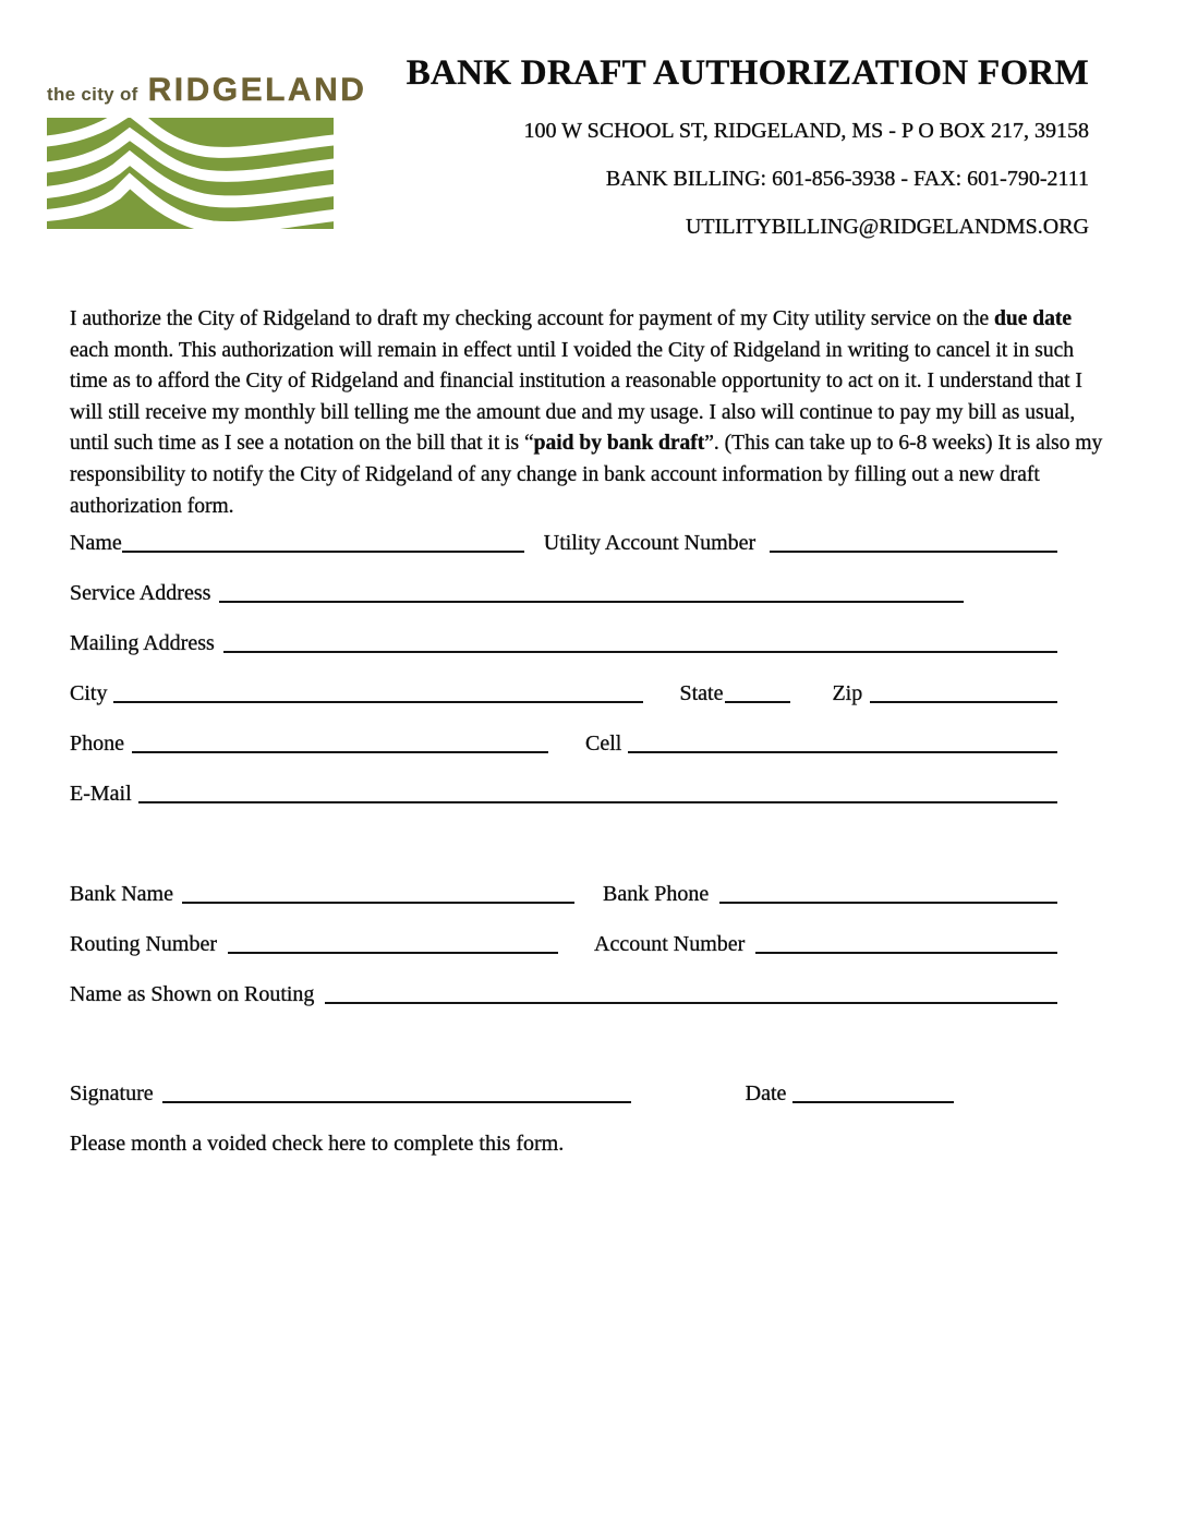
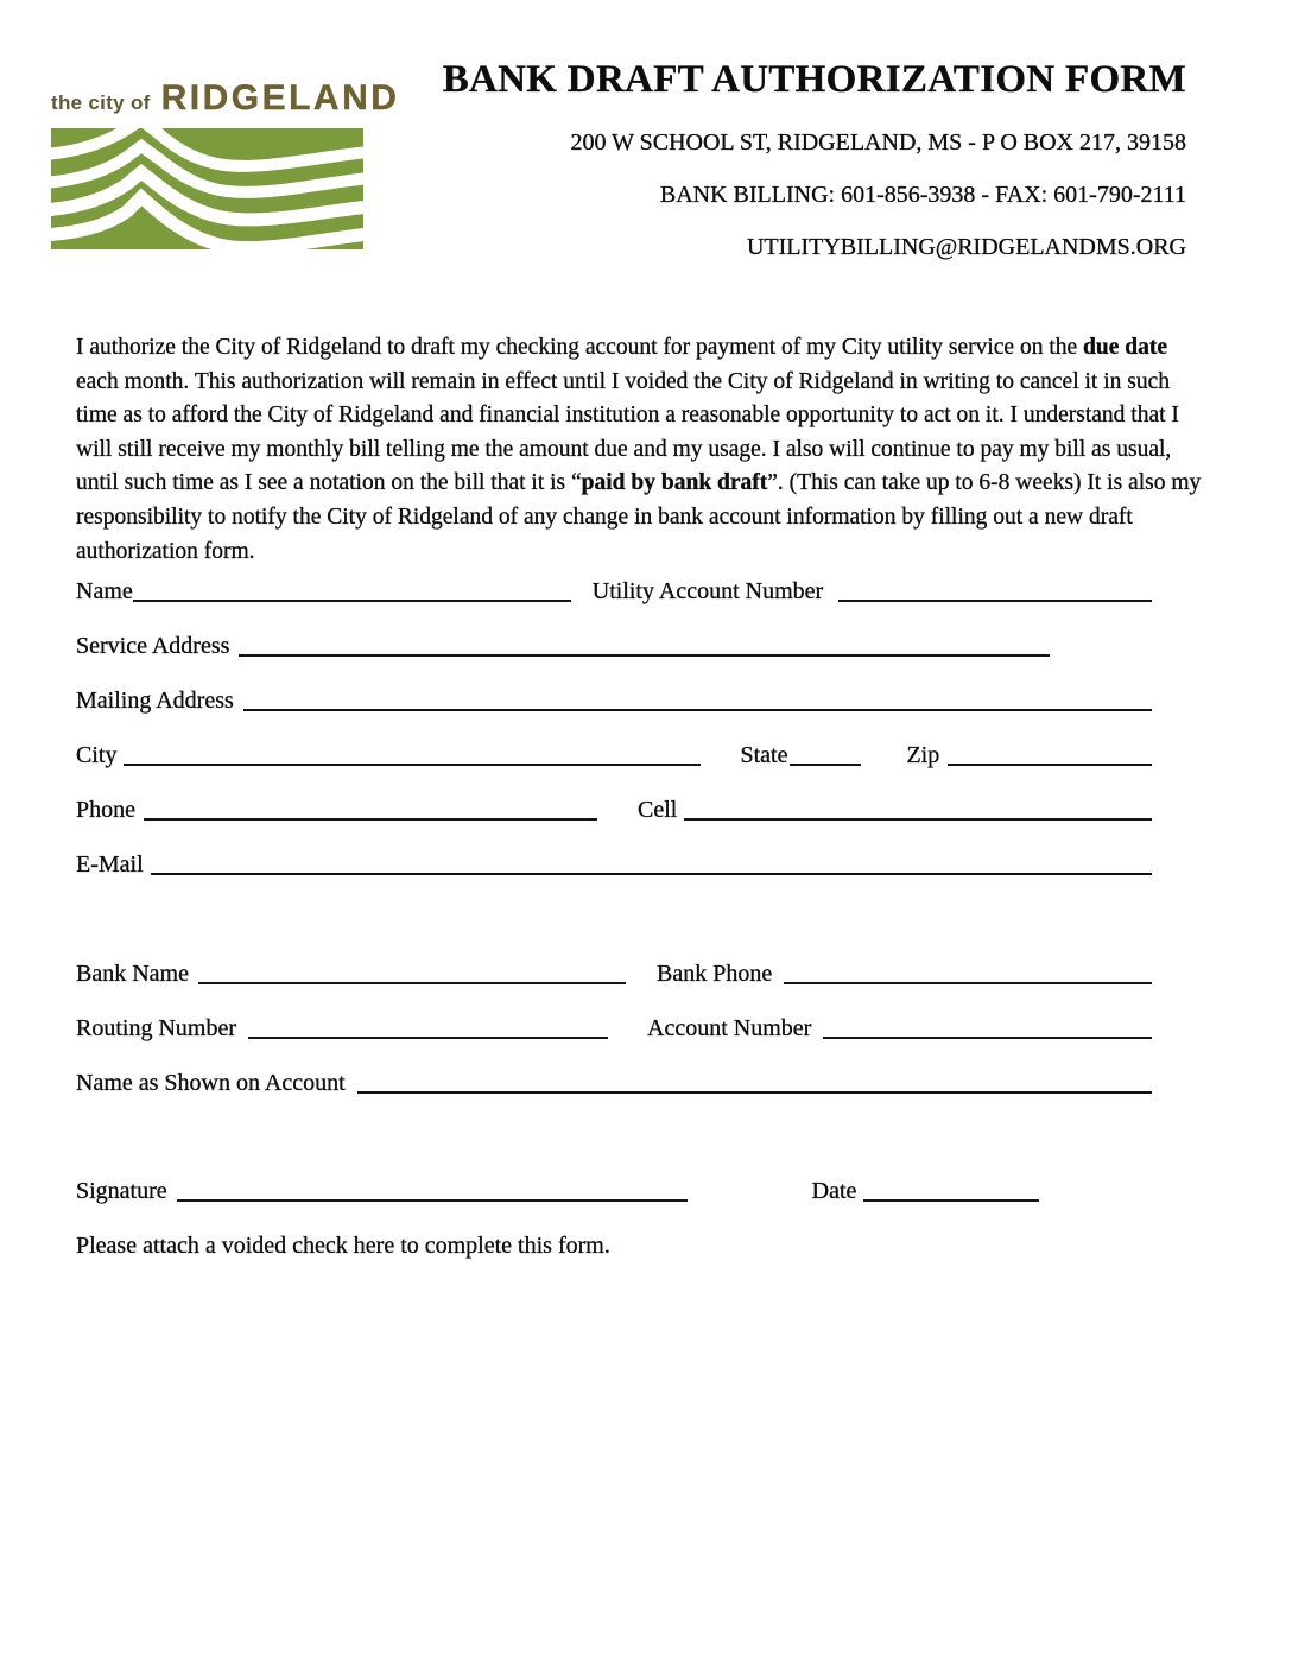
  the city of
  RIDGELAND
  BANK DRAFT AUTHORIZATION FORM
- 100 W SCHOOL ST, RIDGELAND, MS - P O BOX 217, 39158
+ 200 W SCHOOL ST, RIDGELAND, MS - P O BOX 217, 39158
  BANK BILLING: 601-856-3938 - FAX: 601-790-2111
  UTILITYBILLING@RIDGELANDMS.ORG
  I authorize the City of Ridgeland to draft my checking account for payment of my City utility service on the due date each month. This authorization will remain in effect until I voided the City of Ridgeland in writing to cancel it in such time as to afford the City of Ridgeland and financial institution a reasonable opportunity to act on it. I understand that I will still receive my monthly bill telling me the amount due and my usage. I also will continue to pay my bill as usual, until such time as I see a notation on the bill that it is “paid by bank draft”. (This can take up to 6-8 weeks) It is also my responsibility to notify the City of Ridgeland of any change in bank account information by filling out a new draft authorization form.
  Name
  Utility Account Number
  Service Address
  Mailing Address
  City
  State
  Zip
  Phone
  Cell
  E-Mail
  Bank Name
  Bank Phone
  Routing Number
  Account Number
- Name as Shown on Routing
+ Name as Shown on Account
  Signature
  Date
- Please month a voided check here to complete this form.
+ Please attach a voided check here to complete this form.
